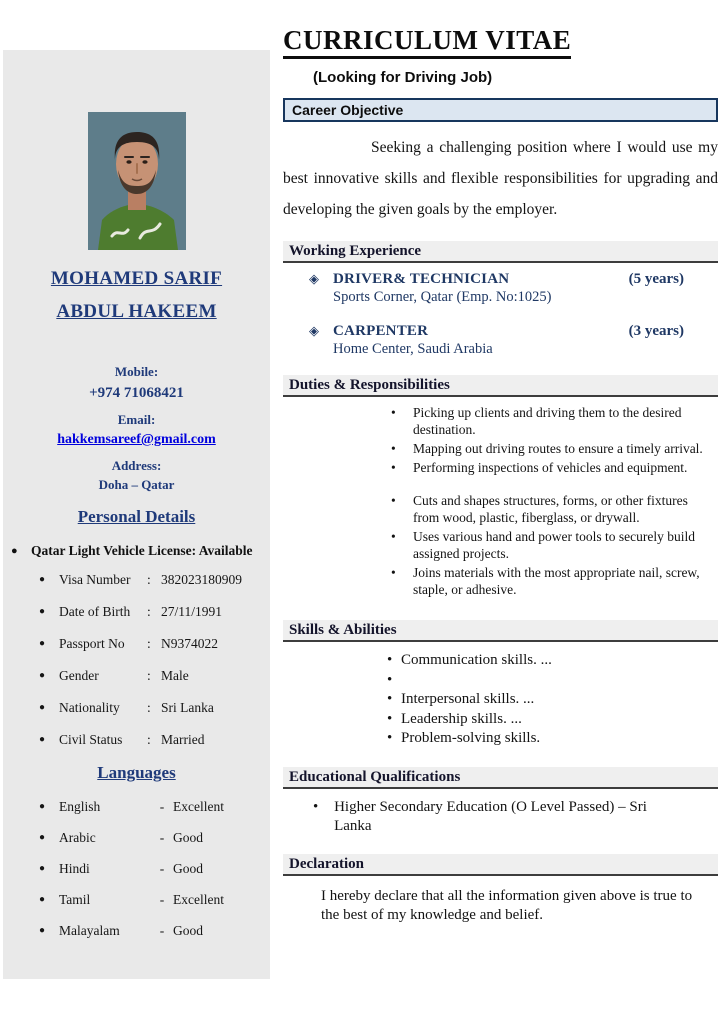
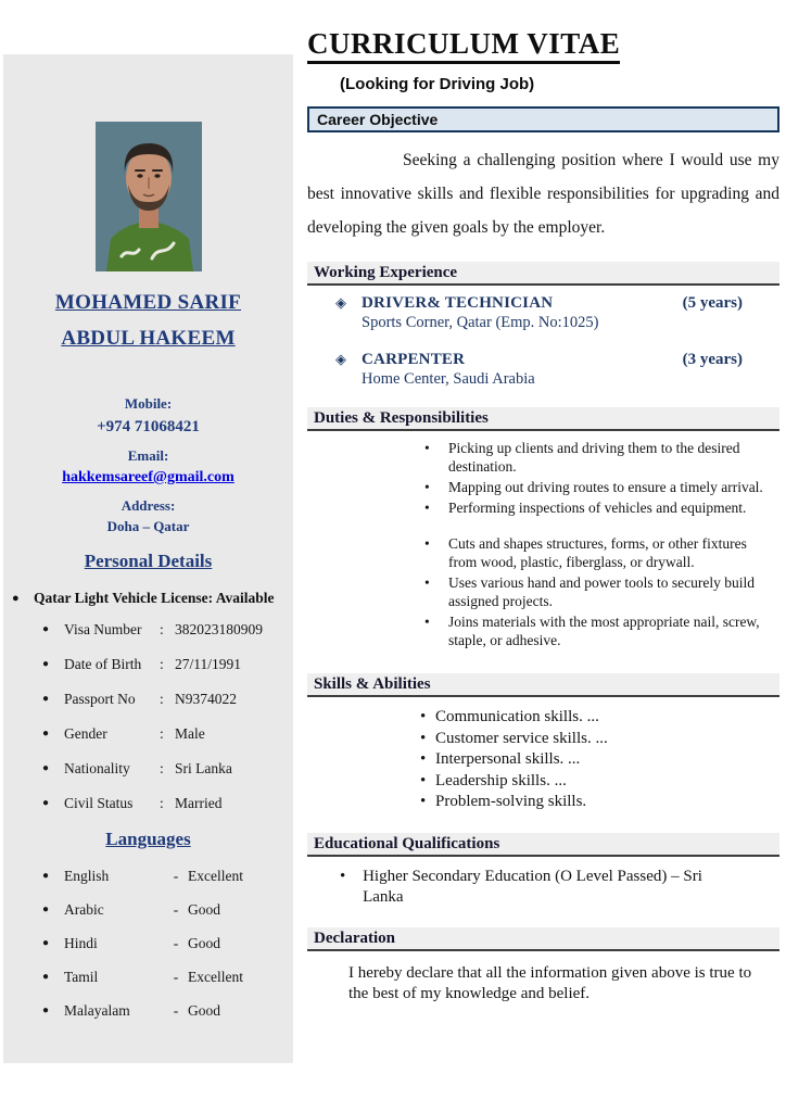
  MOHAMED SARIF
  ABDUL HAKEEM
  Mobile:
  +974 71068421
  Email:
  hakkemsareef@gmail.com
  Address:
  Doha – Qatar
  Personal Details
  ●
  Qatar Light Vehicle License: Available
  ●
  Visa Number
  :
  382023180909
  ●
  Date of Birth
  :
  27/11/1991
  ●
  Passport No
  :
  N9374022
  ●
  Gender
  :
  Male
  ●
  Nationality
  :
  Sri Lanka
  ●
  Civil Status
  :
  Married
  Languages
  ●
  English
  -
  Excellent
  ●
  Arabic
  -
  Good
  ●
  Hindi
  -
  Good
  ●
  Tamil
  -
  Excellent
  ●
  Malayalam
  -
  Good
  CURRICULUM VITAE
  (Looking for Driving Job)
  Career Objective
  Seeking a challenging position where I would use my best innovative skills and flexible responsibilities for upgrading and developing the given goals by the employer.
  Working Experience
  ◈
  DRIVER& TECHNICIAN
  (5 years)
  Sports Corner, Qatar (Emp. No:1025)
  ◈
  CARPENTER
  (3 years)
  Home Center, Saudi Arabia
  Duties & Responsibilities
  •
  Picking up clients and driving them to the desired destination.
  •
  Mapping out driving routes to ensure a timely arrival.
  •
  Performing inspections of vehicles and equipment.
  •
  Cuts and shapes structures, forms, or other fixtures from wood, plastic, fiberglass, or drywall.
  •
  Uses various hand and power tools to securely build assigned projects.
  •
  Joins materials with the most appropriate nail, screw, staple, or adhesive.
  Skills & Abilities
  •
  Communication skills. ...
  •
+ Customer service skills. ...
  •
  Interpersonal skills. ...
  •
  Leadership skills. ...
  •
  Problem-solving skills.
  Educational Qualifications
  •
  Higher Secondary Education (O Level Passed) – Sri Lanka
  Declaration
  I hereby declare that all the information given above is true to the best of my knowledge and belief.
